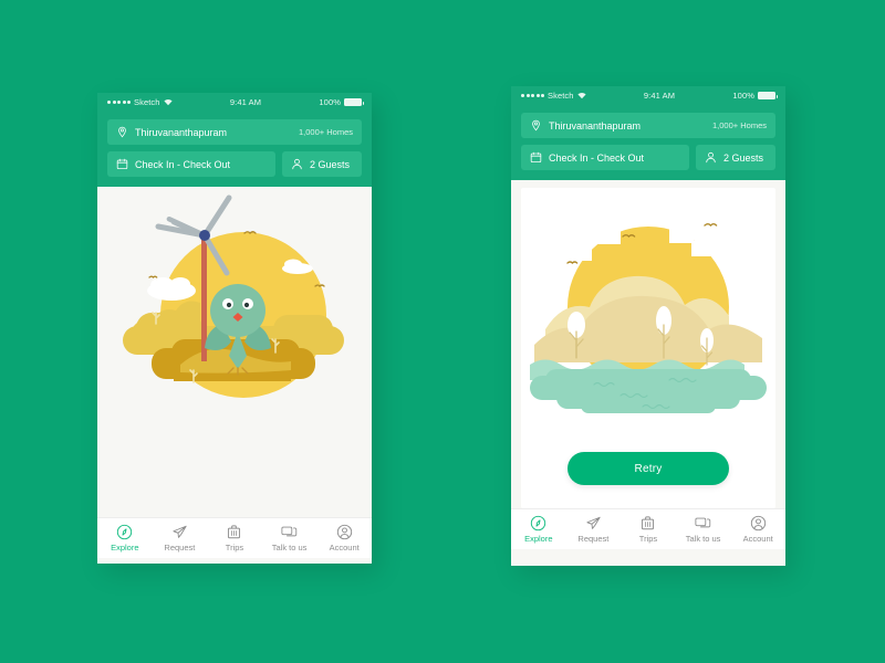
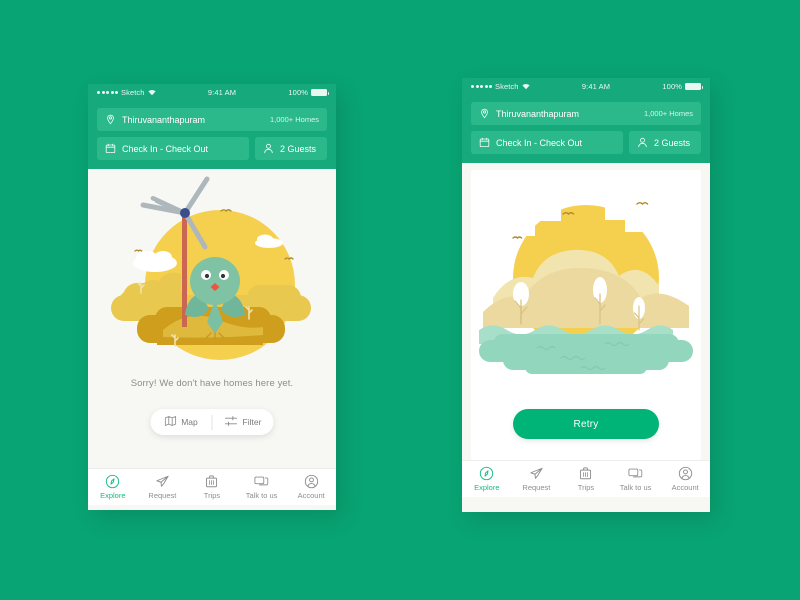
  Sketch
  9:41 AM
  100%
  Thiruvananthapuram
  1,000+ Homes
  Check In - Check Out
  2 Guests
+ Sorry! We don't have homes here yet.
+ Map
+ Filter
  Explore
  Request
  Trips
  Talk to us
  Account
  Sketch
  9:41 AM
  100%
  Thiruvananthapuram
  1,000+ Homes
  Check In - Check Out
  2 Guests
  Retry
  Explore
  Request
  Trips
  Talk to us
  Account
